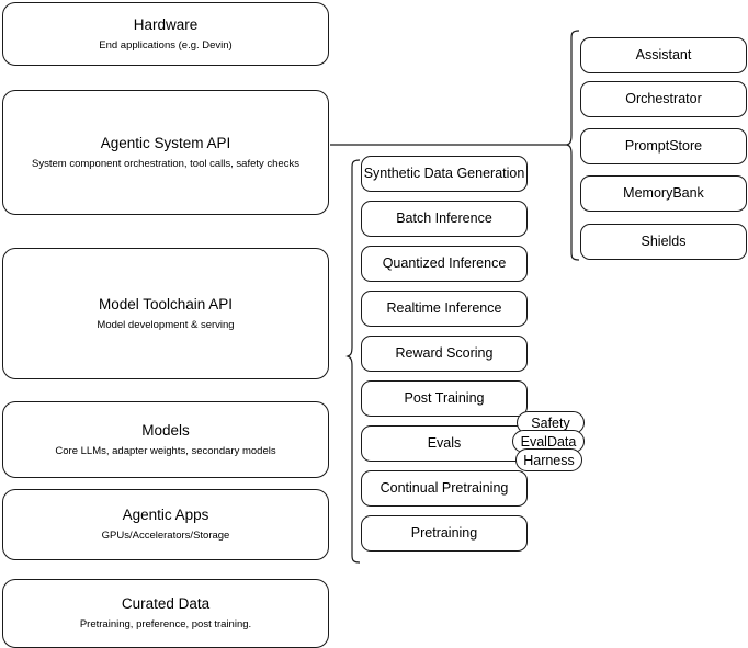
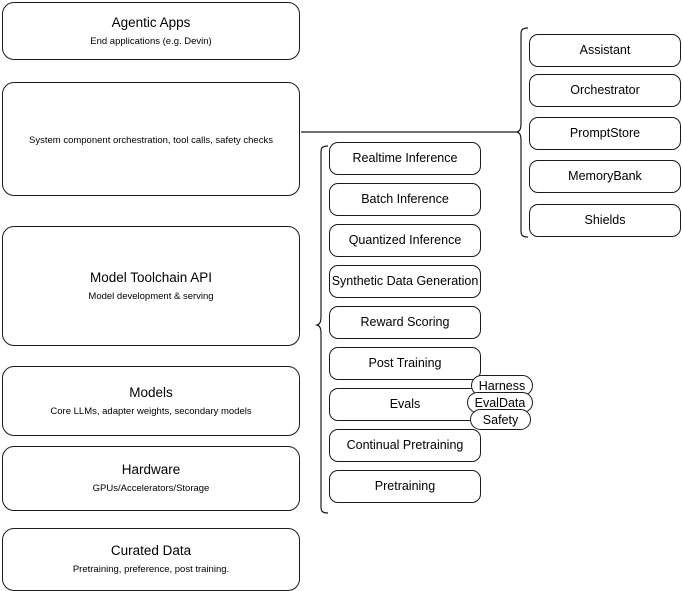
- Hardware
+ Agentic Apps
  End applications (e.g. Devin)
- Agentic System API
  System component orchestration, tool calls, safety checks
  Model Toolchain API
  Model development & serving
  Models
  Core LLMs, adapter weights, secondary models
- Agentic Apps
+ Hardware
  GPUs/Accelerators/Storage
  Curated Data
  Pretraining, preference, post training.
- Synthetic Data Generation
+ Realtime Inference
  Batch Inference
  Quantized Inference
- Realtime Inference
+ Synthetic Data Generation
  Reward Scoring
  Post Training
  Evals
  Continual Pretraining
  Pretraining
- Safety
+ Harness
  EvalData
- Harness
+ Safety
  Assistant
  Orchestrator
  PromptStore
  MemoryBank
  Shields
